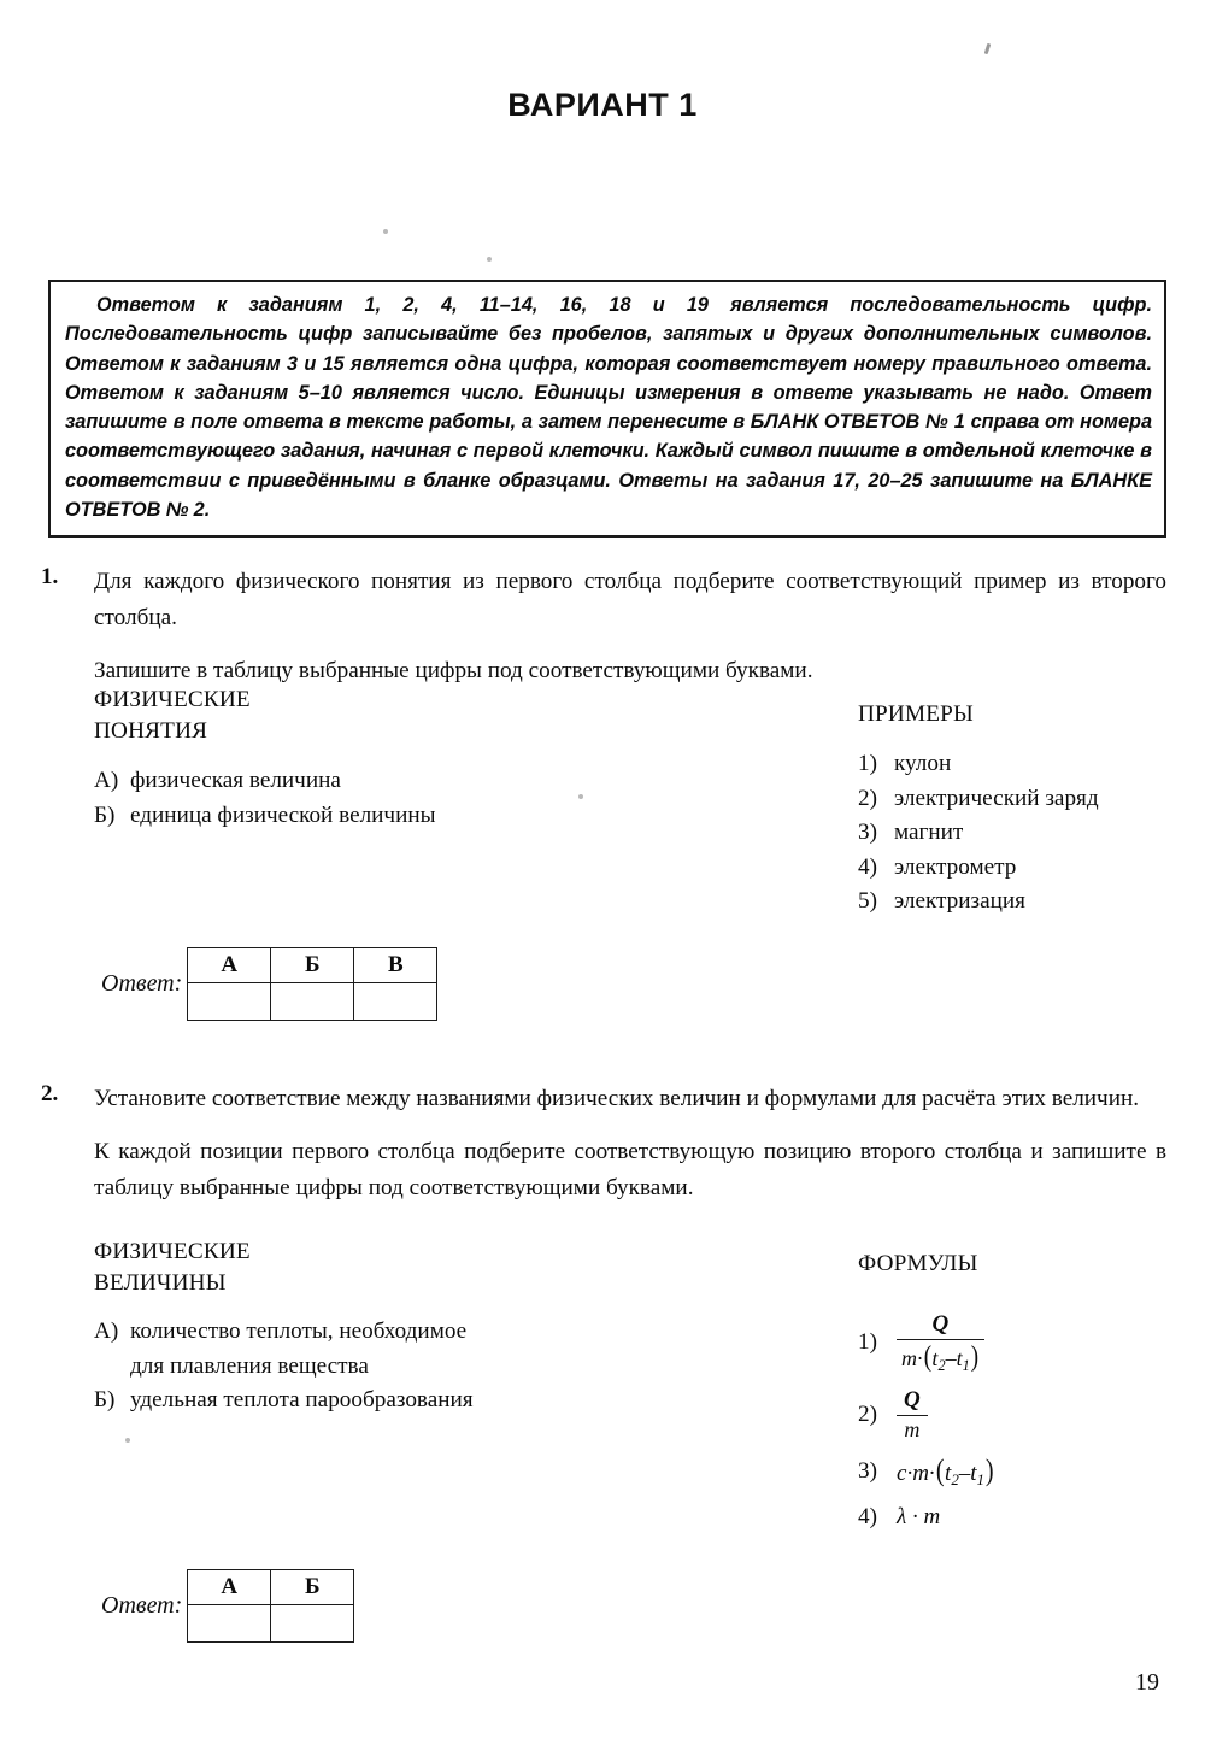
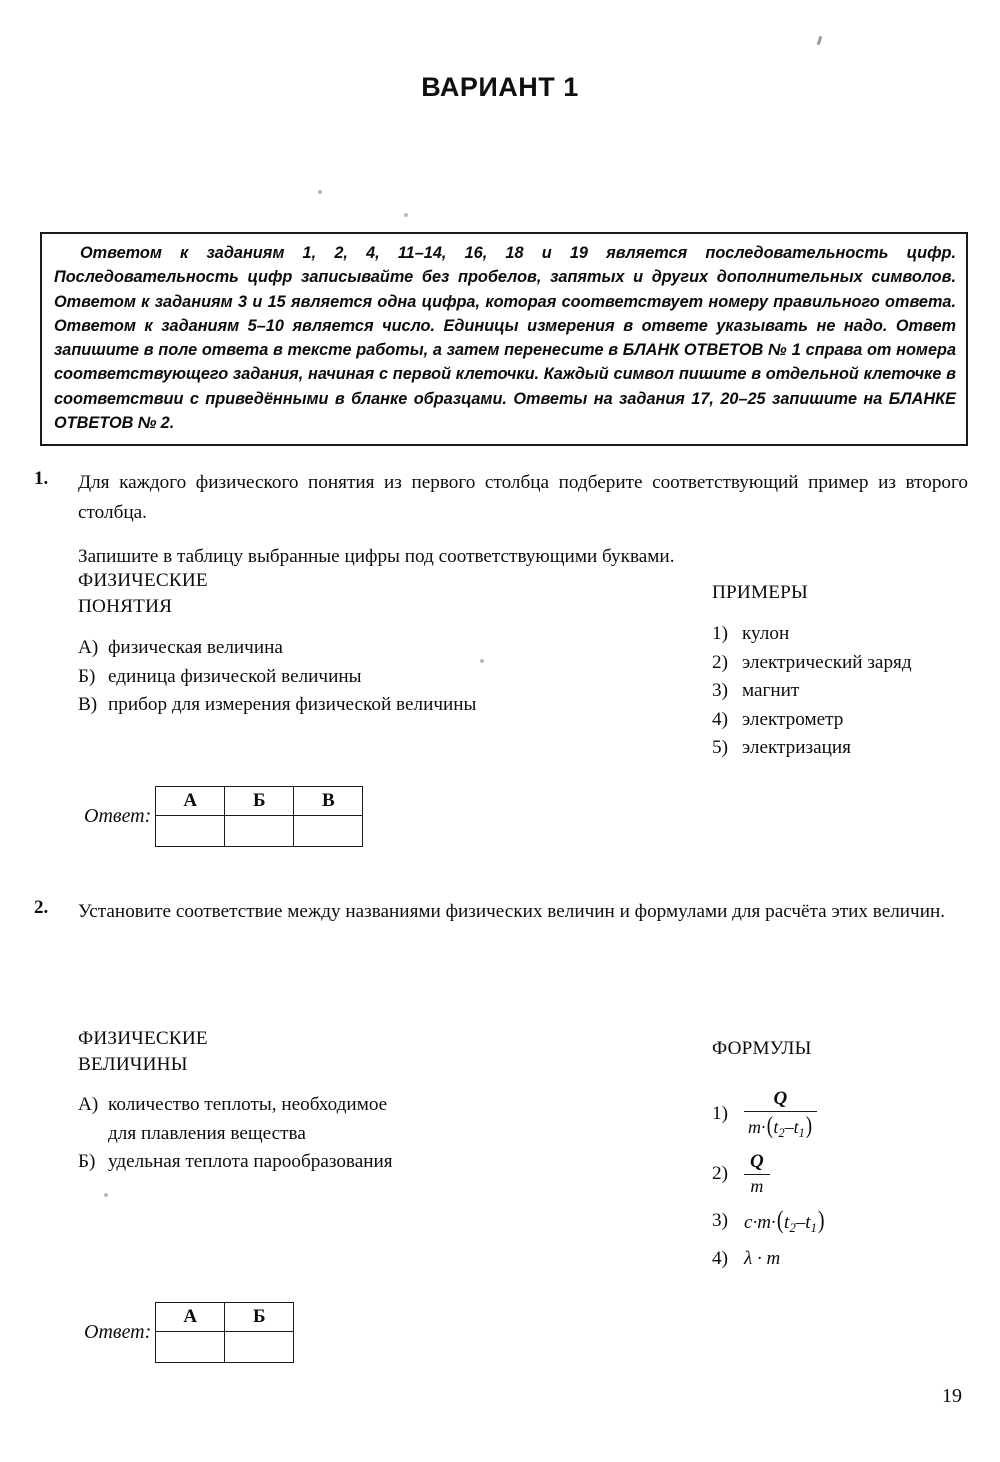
  ВАРИАНТ 1
  Ответом к заданиям 1, 2, 4, 11–14, 16, 18 и 19 является последовательность цифр. Последовательность цифр записывайте без пробелов, запятых и других дополнительных символов. Ответом к заданиям 3 и 15 является одна цифра, которая соответствует номеру правильного ответа. Ответом к заданиям 5–10 является число. Единицы измерения в ответе указывать не надо. Ответ запишите в поле ответа в тексте работы, а затем перенесите в БЛАНК ОТВЕТОВ № 1 справа от номера соответствующего задания, начиная с первой клеточки. Каждый символ пишите в отдельной клеточке в соответствии с приведёнными в бланке образцами. Ответы на задания 17, 20–25 запишите на БЛАНКЕ ОТВЕТОВ № 2.
  1.
  Для каждого физического понятия из первого столбца подберите соответствующий пример из второго столбца.
  Запишите в таблицу выбранные цифры под соответствующими буквами.
  ФИЗИЧЕСКИЕ
  ПОНЯТИЯ
  А)
  физическая величина
  Б)
  единица физической величины
+ В)
+ прибор для измерения физической величины
  ПРИМЕРЫ
  1)
  кулон
  2)
  электрический заряд
  3)
  магнит
  4)
  электрометр
  5)
  электризация
  Ответ:
  А	Б	В
  2.
  Установите соответствие между названиями физических величин и формулами для расчёта этих величин.
- К каждой позиции первого столбца подберите соответствующую позицию второго столбца и запишите в таблицу выбранные цифры под соответствующими буквами.
  ФИЗИЧЕСКИЕ
  ВЕЛИЧИНЫ
  А)
  количество теплоты, необходимое
  для плавления вещества
  Б)
  удельная теплота парообразования
  ФОРМУЛЫ
  1)
  Q
  m·(t2–t1)
  2)
  Q
  m
  3)
  c·m·(t2–t1)
  4)
  λ · m
  Ответ:
  А	Б
  19
